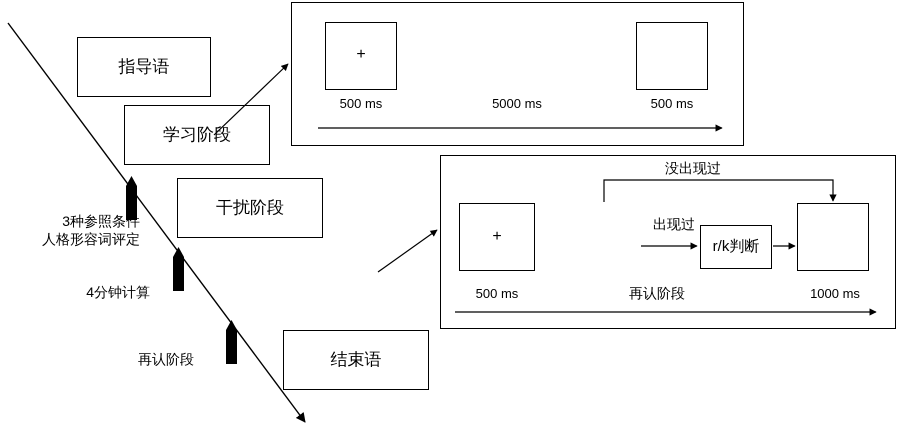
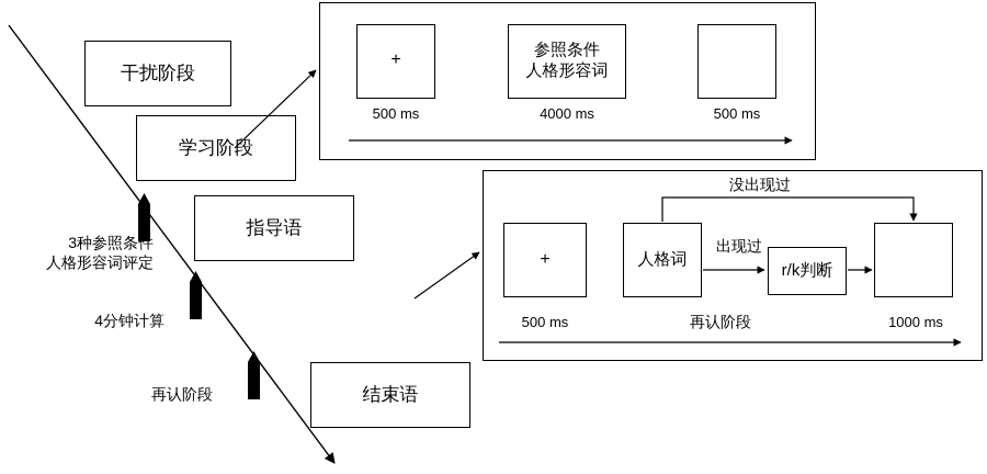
- 指导语
+ 干扰阶段
  学习阶段
- 干扰阶段
+ 指导语
  结束语
  3种参照条件
  人格形容词评定
  4分钟计算
  再认阶段
  +
+ 参照条件
+ 人格形容词
  500 ms
- 5000 ms
+ 4000 ms
  500 ms
  +
+ 人格词
  r/k判断
  出现过
  没出现过
  500 ms
  再认阶段
  1000 ms
